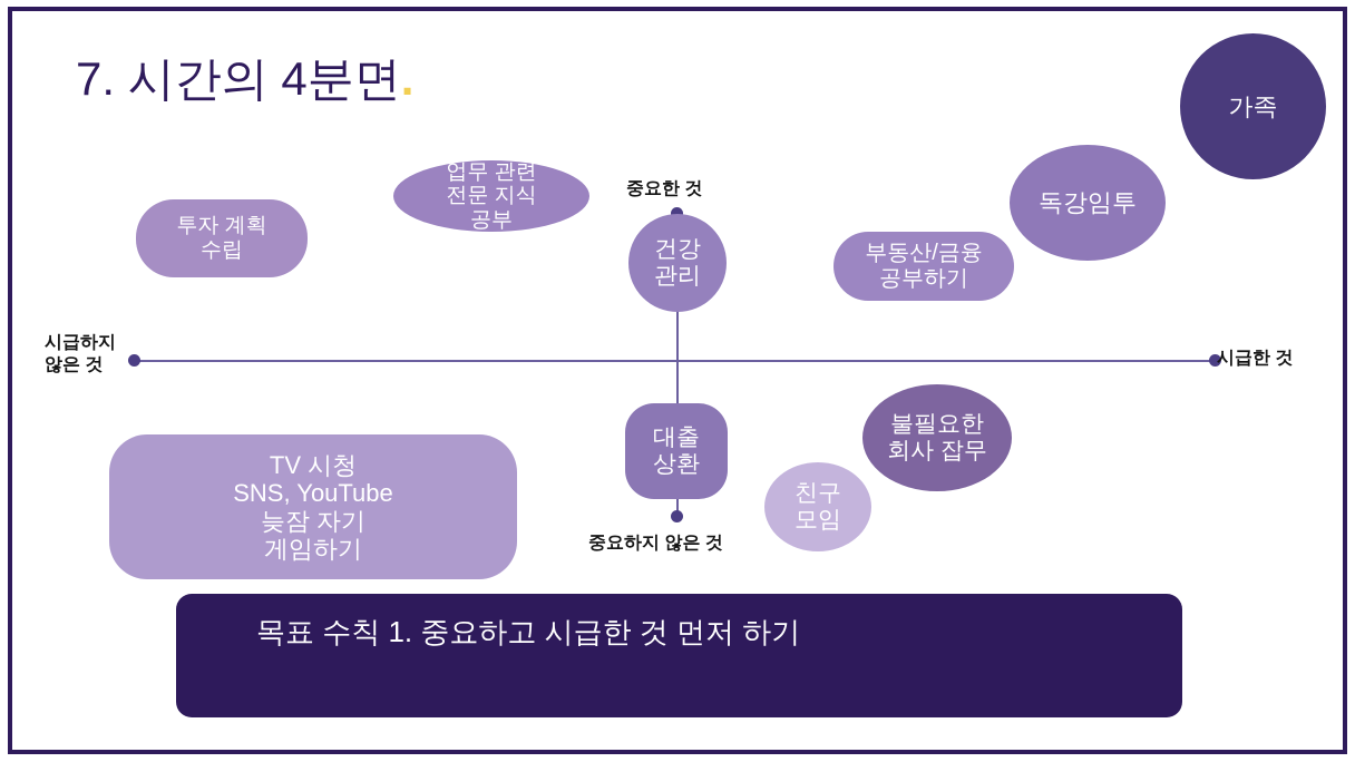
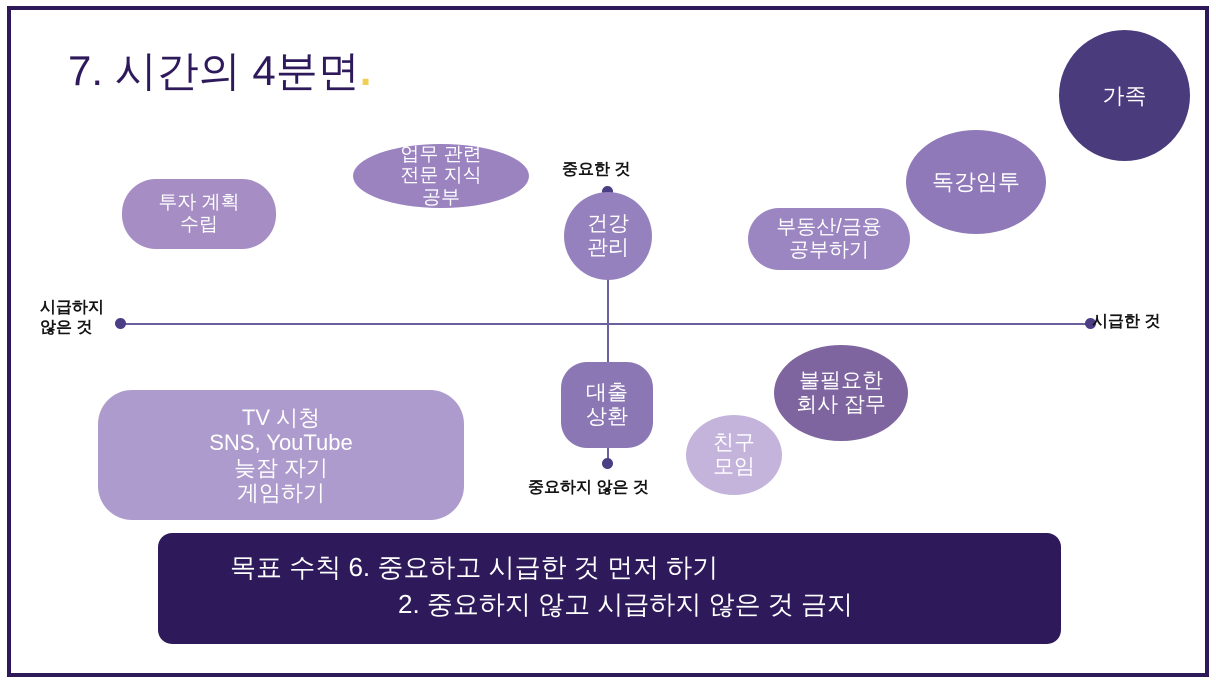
  7. 시간의 4분면.
  시급하지
  않은 것
  시급한 것
  중요한 것
  중요하지 않은 것
  투자 계획
  수립
  업무 관련
  전문 지식
  공부
  건강
  관리
  부동산/금융
  공부하기
  독강임투
  가족
  TV 시청
  SNS, YouTube
  늦잠 자기
  게임하기
  대출
  상환
  친구
  모임
  불필요한
  회사 잡무
- 목표 수칙 1. 중요하고 시급한 것 먼저 하기
+ 목표 수칙 6. 중요하고 시급한 것 먼저 하기
+ 2. 중요하지 않고 시급하지 않은 것 금지
